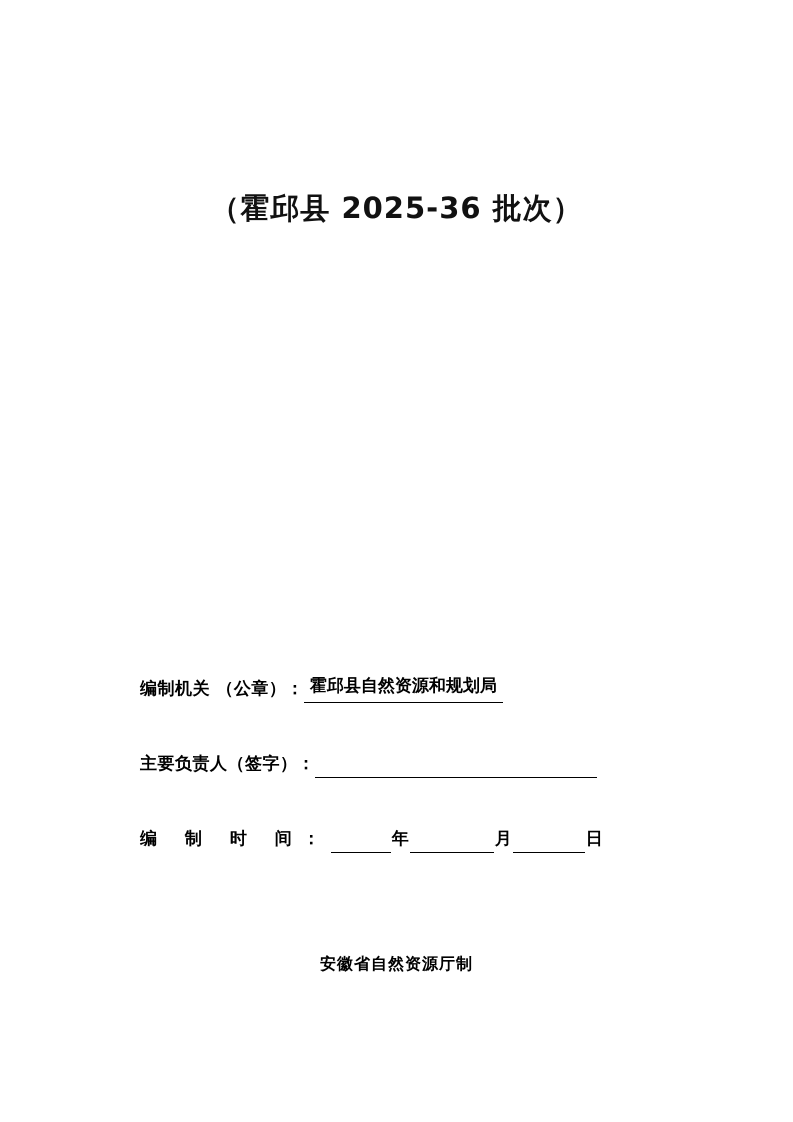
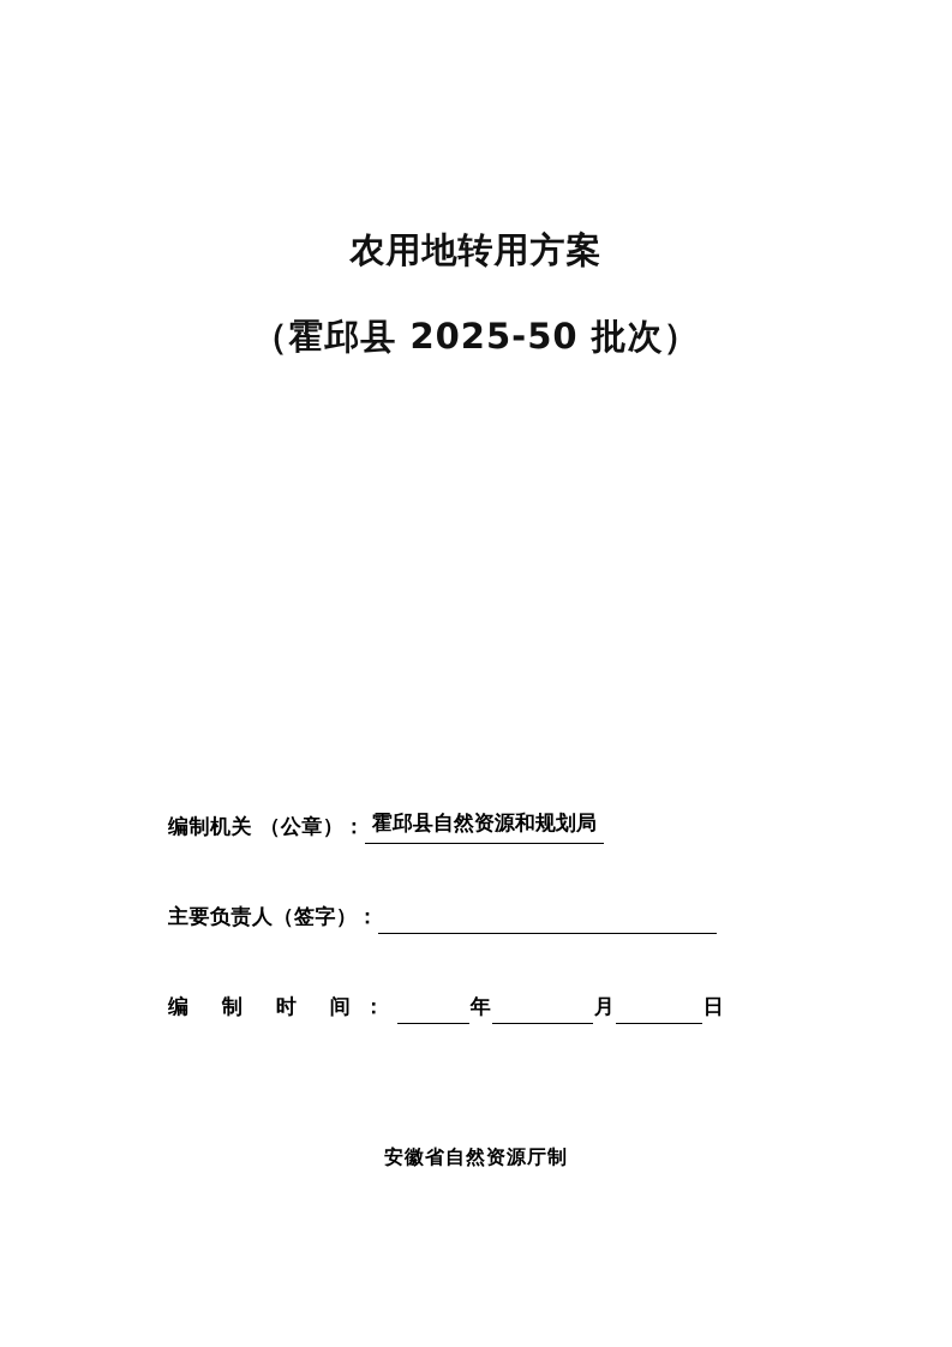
+ 农用地转用方案
- （霍邱县 2025-36 批次）
+ （霍邱县 2025-50 批次）
  编制机关 （公章）：
  霍邱县自然资源和规划局
  主要负责人（签字）：
  编 制 时 间：
  年
  月
  日
  安徽省自然资源厅制
